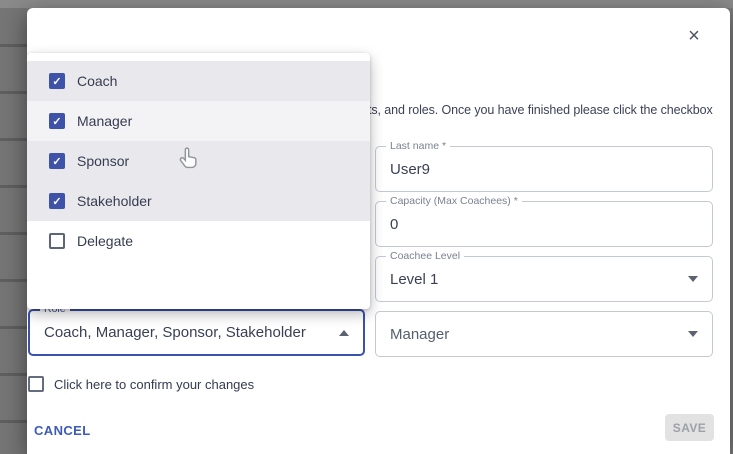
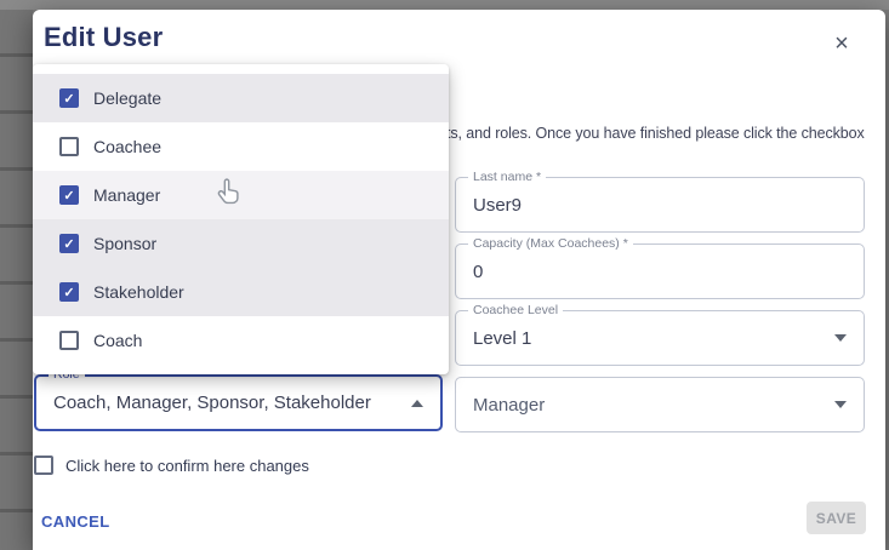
+ Edit User
  ×
  s, and roles. Once you have finished please click the checkbox
  ✓
- Coach
+ Delegate
+ Coachee
  ✓
  Manager
  ✓
  Sponsor
  ✓
  Stakeholder
- Delegate
+ Coach
  Last name *
  User9
  Capacity (Max Coachees) *
  0
  Coachee Level
  Level 1
  Manager
  Role
  Coach, Manager, Sponsor, Stakeholder
- Click here to confirm your changes
+ Click here to confirm here changes
  CANCEL
  SAVE
